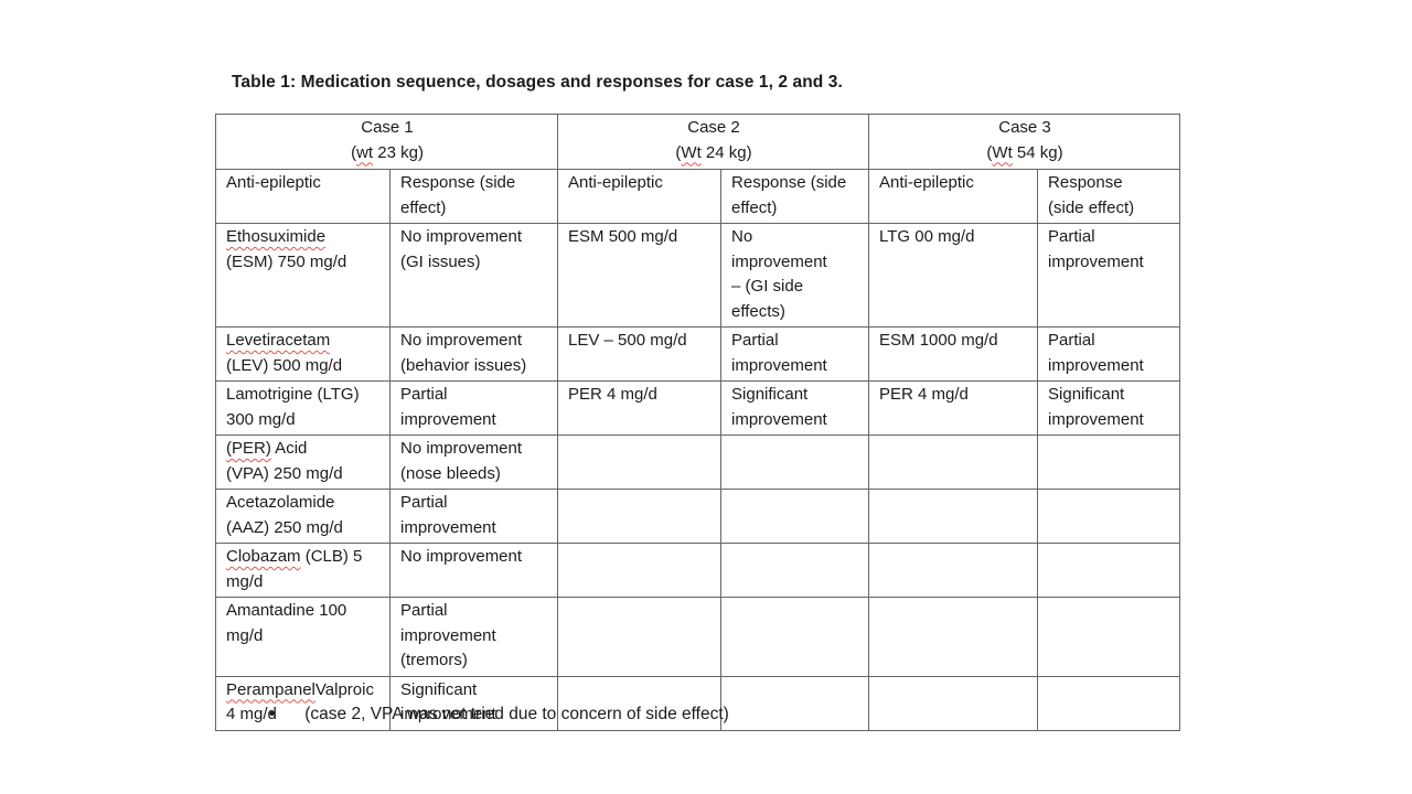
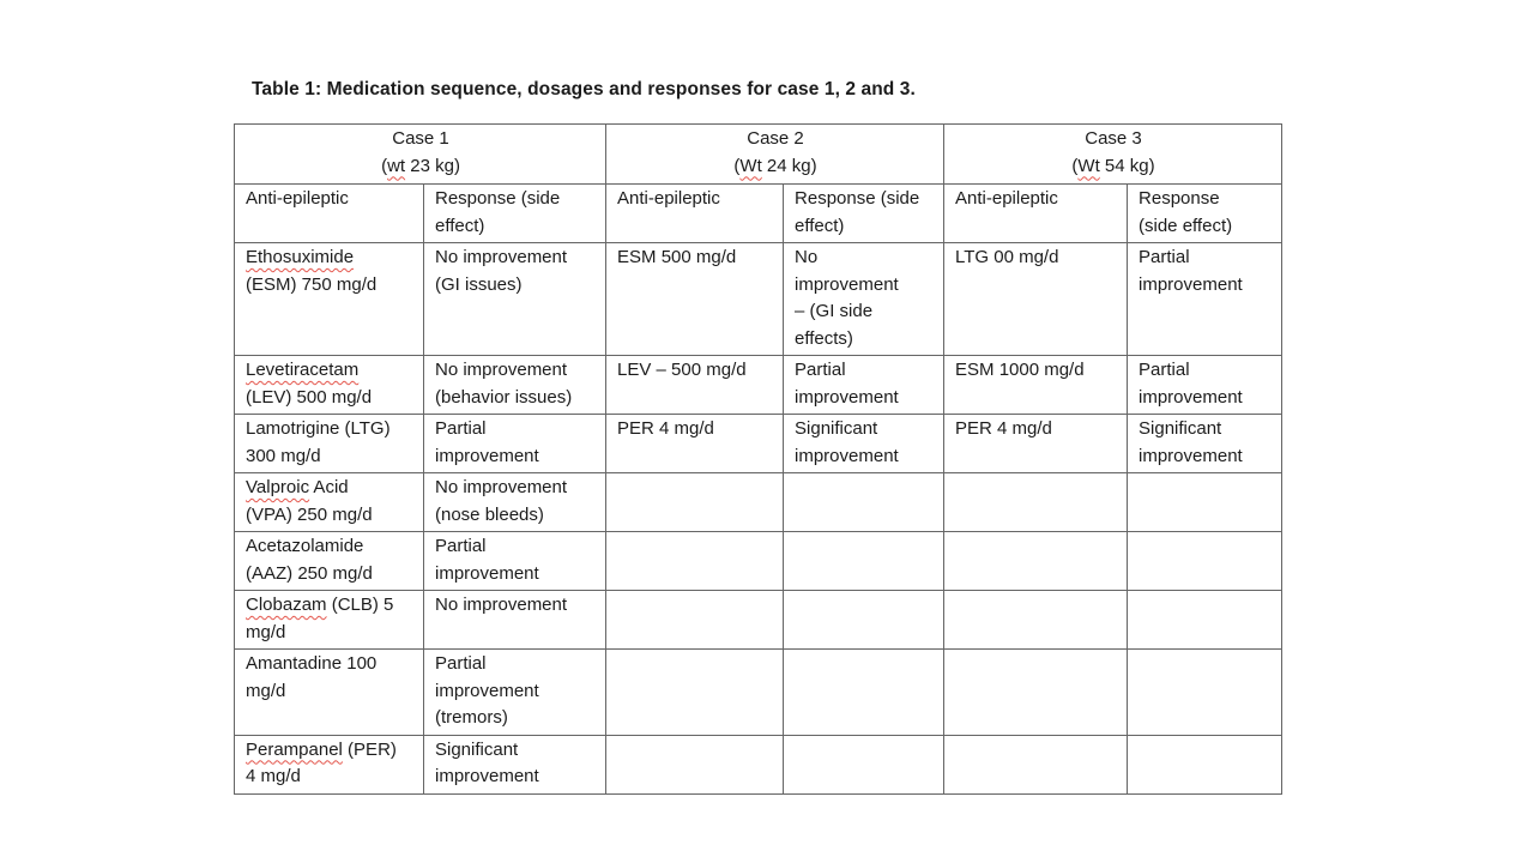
  Table 1: Medication sequence, dosages and responses for case 1, 2 and 3.
  Case 1(wt 23 kg)	Case 2(Wt 24 kg)	Case 3(Wt 54 kg)
  Anti-epileptic	Response (sideeffect)	Anti-epileptic	Response (sideeffect)	Anti-epileptic	Response(side effect)
  Ethosuximide(ESM) 750 mg/d	No improvement(GI issues)	ESM 500 mg/d	Noimprovement– (GI sideeffects)	LTG 00 mg/d	Partialimprovement
  Levetiracetam(LEV) 500 mg/d	No improvement(behavior issues)	LEV – 500 mg/d	Partialimprovement	ESM 1000 mg/d	Partialimprovement
  Lamotrigine (LTG)300 mg/d	Partialimprovement	PER 4 mg/d	Significantimprovement	PER 4 mg/d	Significantimprovement
- (PER) Acid(VPA) 250 mg/d	No improvement(nose bleeds)
+ Valproic Acid(VPA) 250 mg/d	No improvement(nose bleeds)
  Acetazolamide(AAZ) 250 mg/d	Partialimprovement
  Clobazam (CLB) 5mg/d	No improvement
  Amantadine 100mg/d	Partialimprovement(tremors)
- PerampanelValproic4 mg/d	Significantimprovement
+ Perampanel (PER)4 mg/d	Significantimprovement
- •
- (case 2, VPA was not tried due to concern of side effect)
